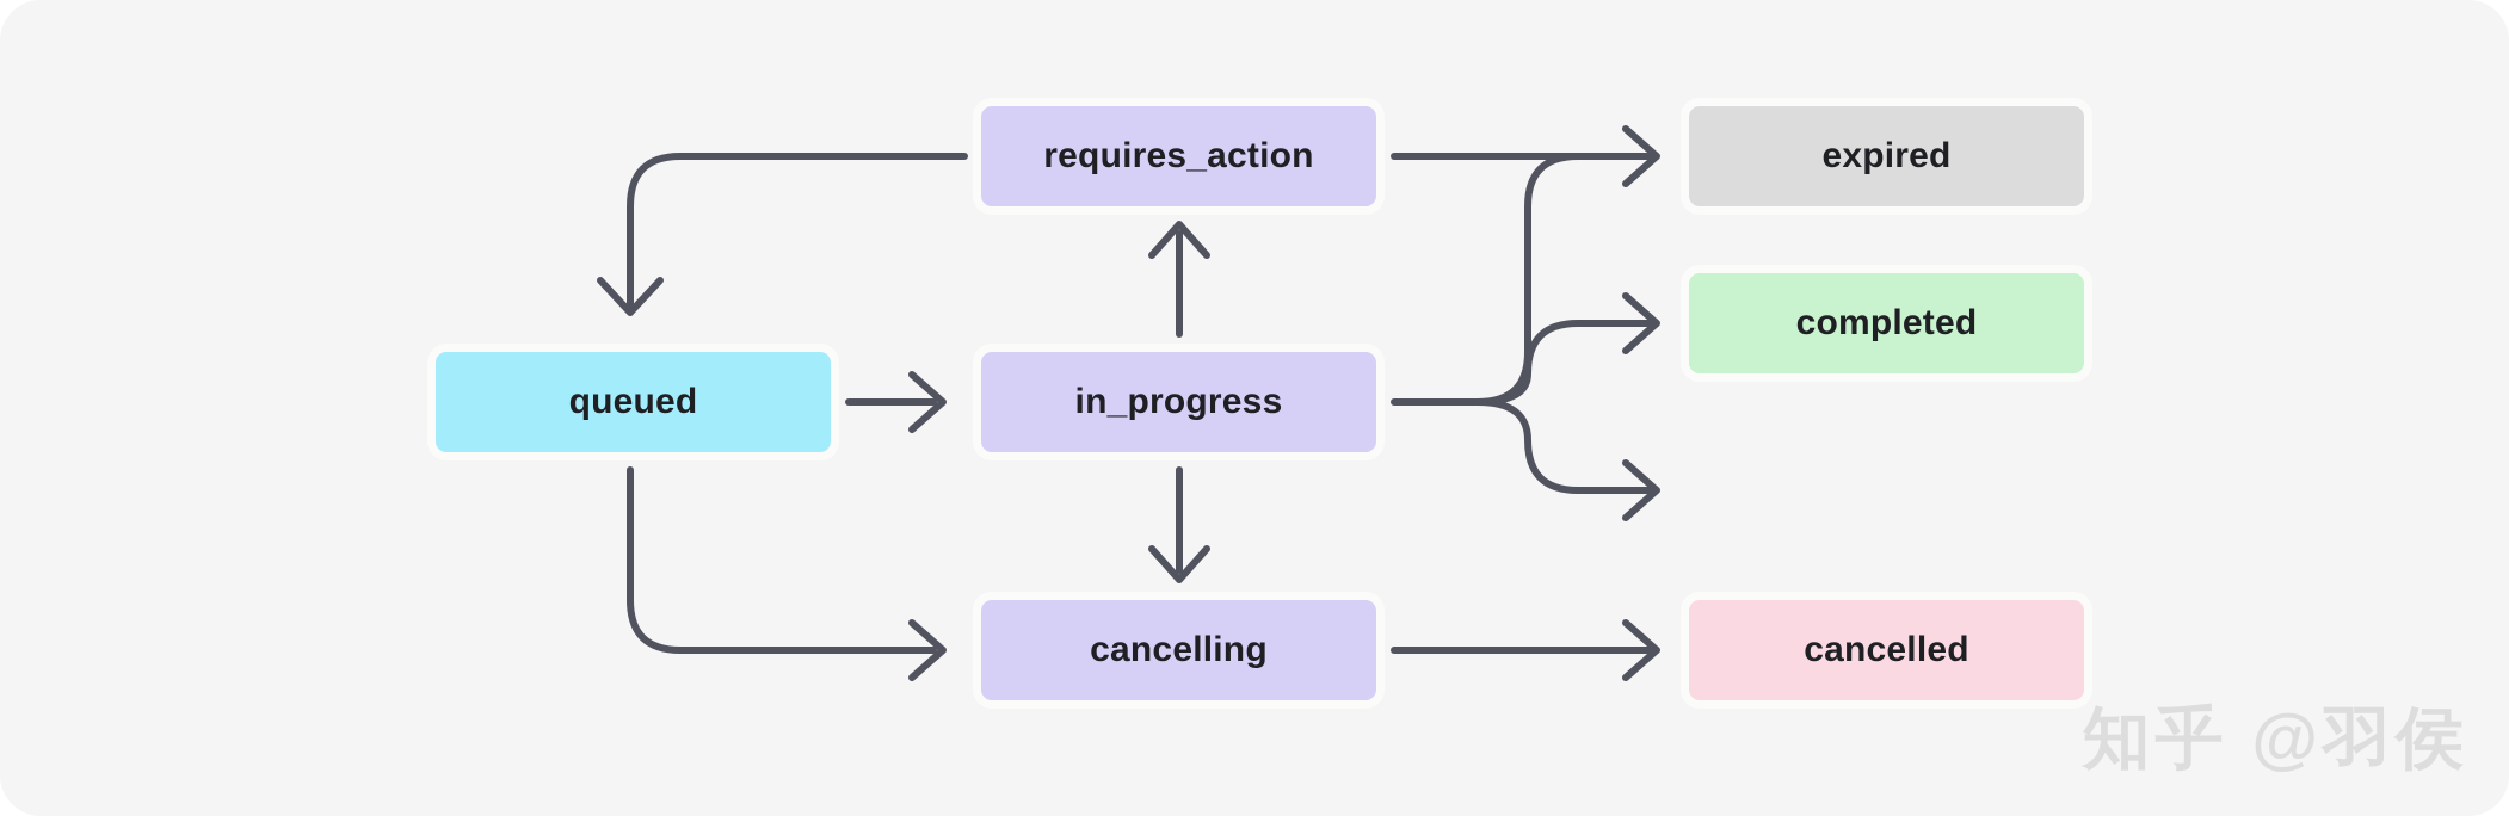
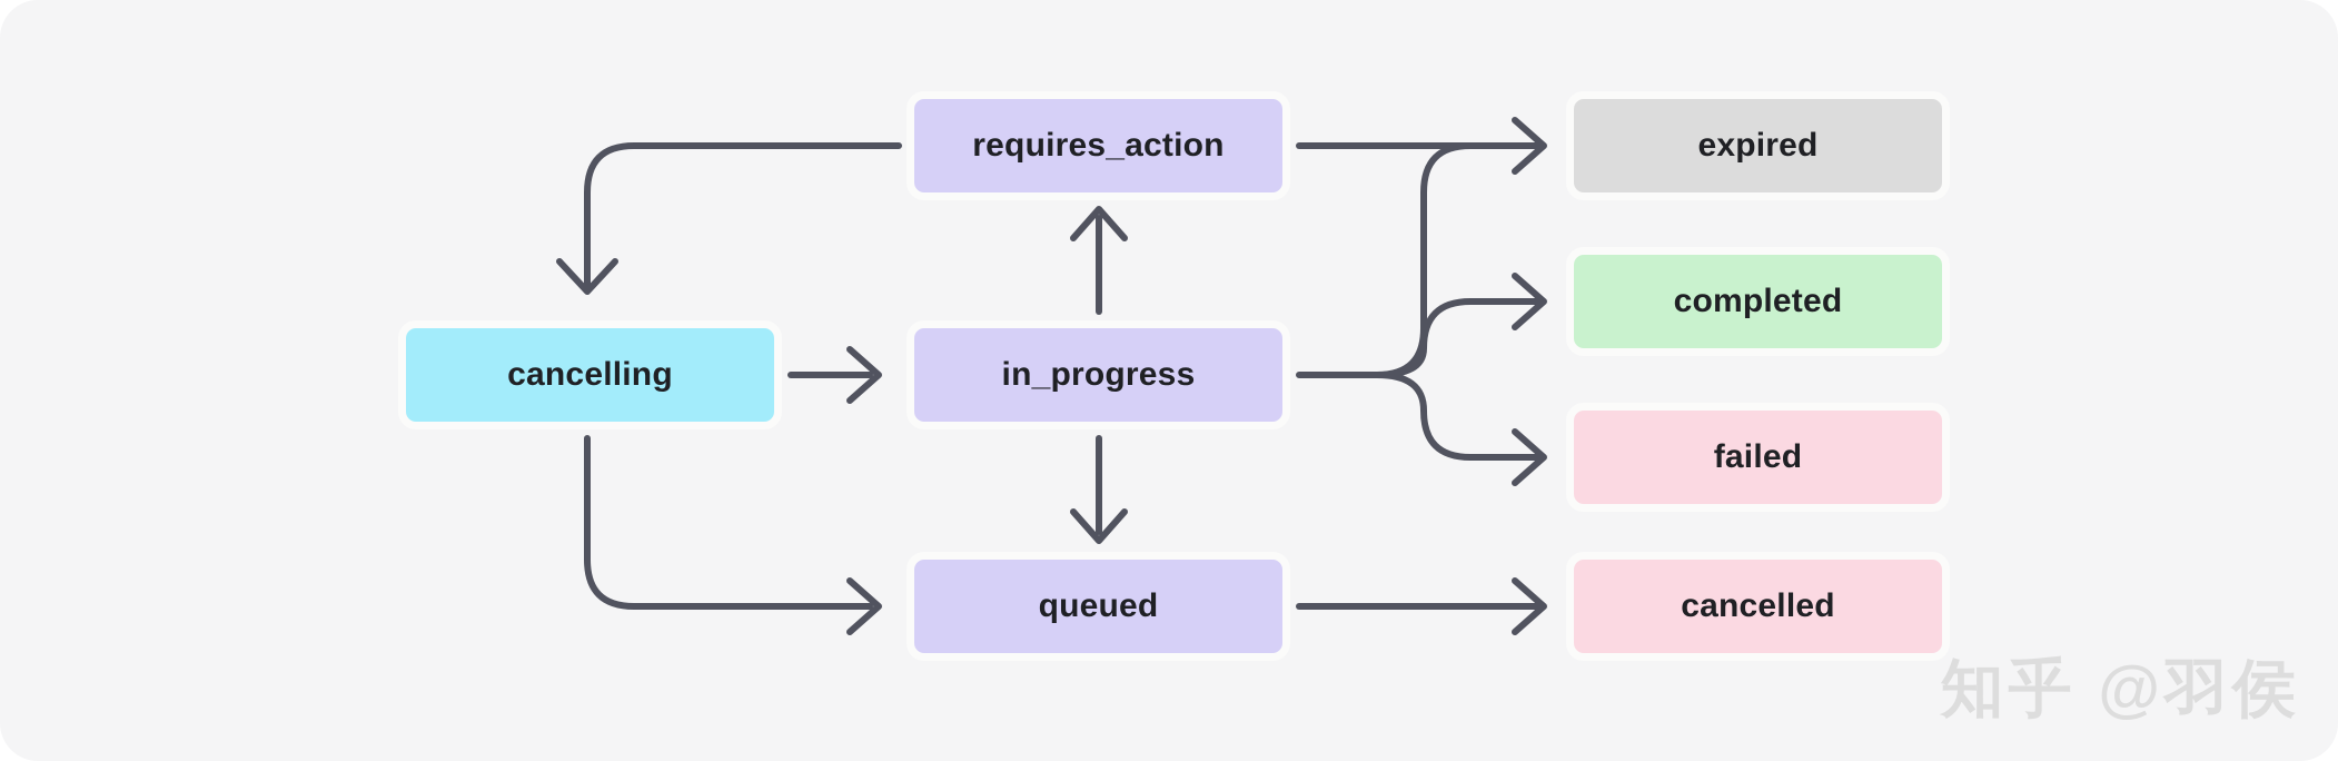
- queued
+ cancelling
  requires_action
  in_progress
- cancelling
+ queued
  expired
  completed
+ failed
  cancelled
  知乎 @羽侯
